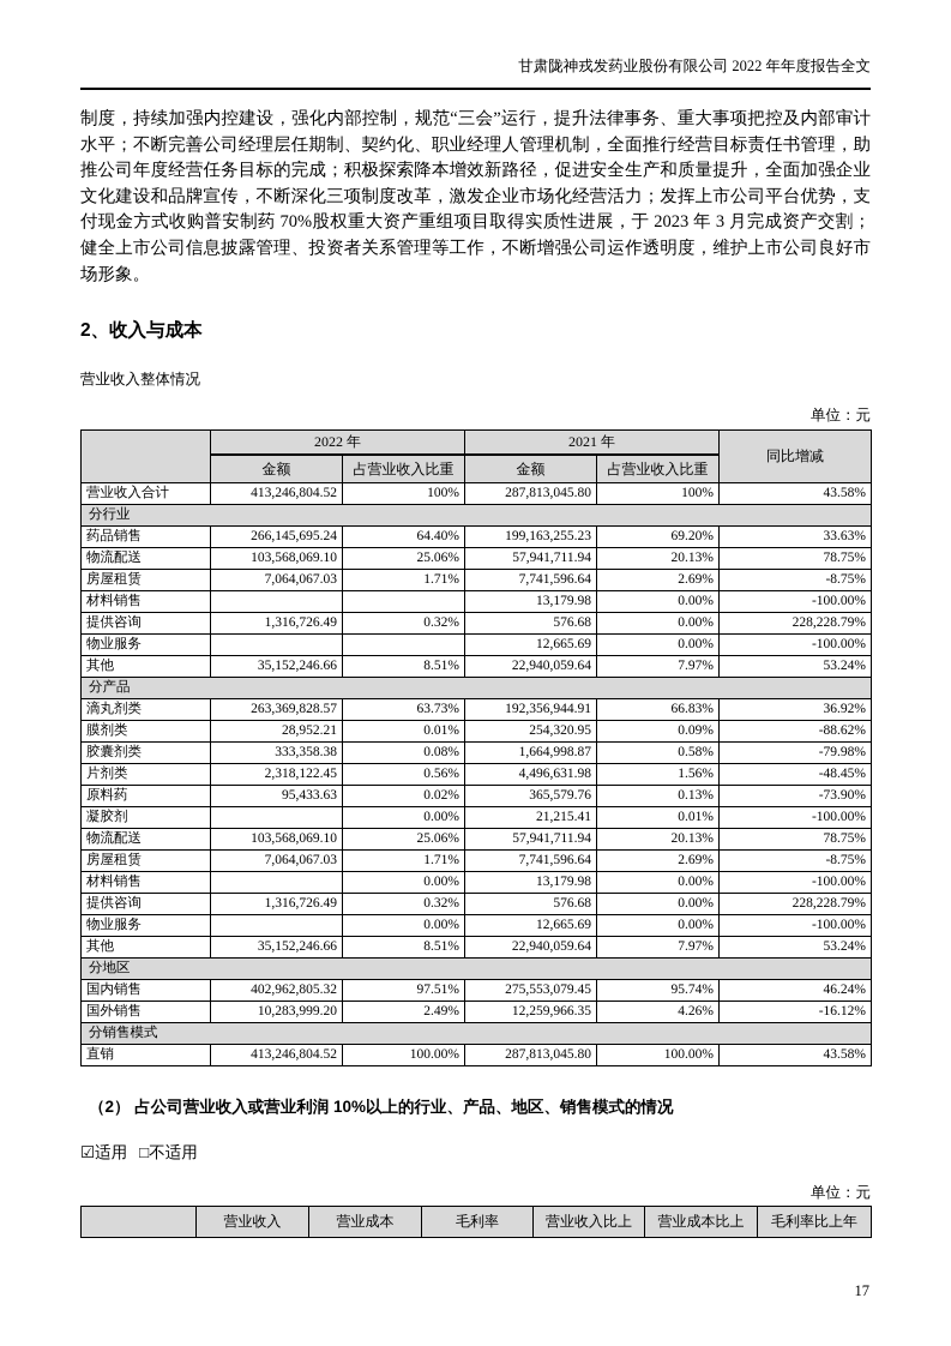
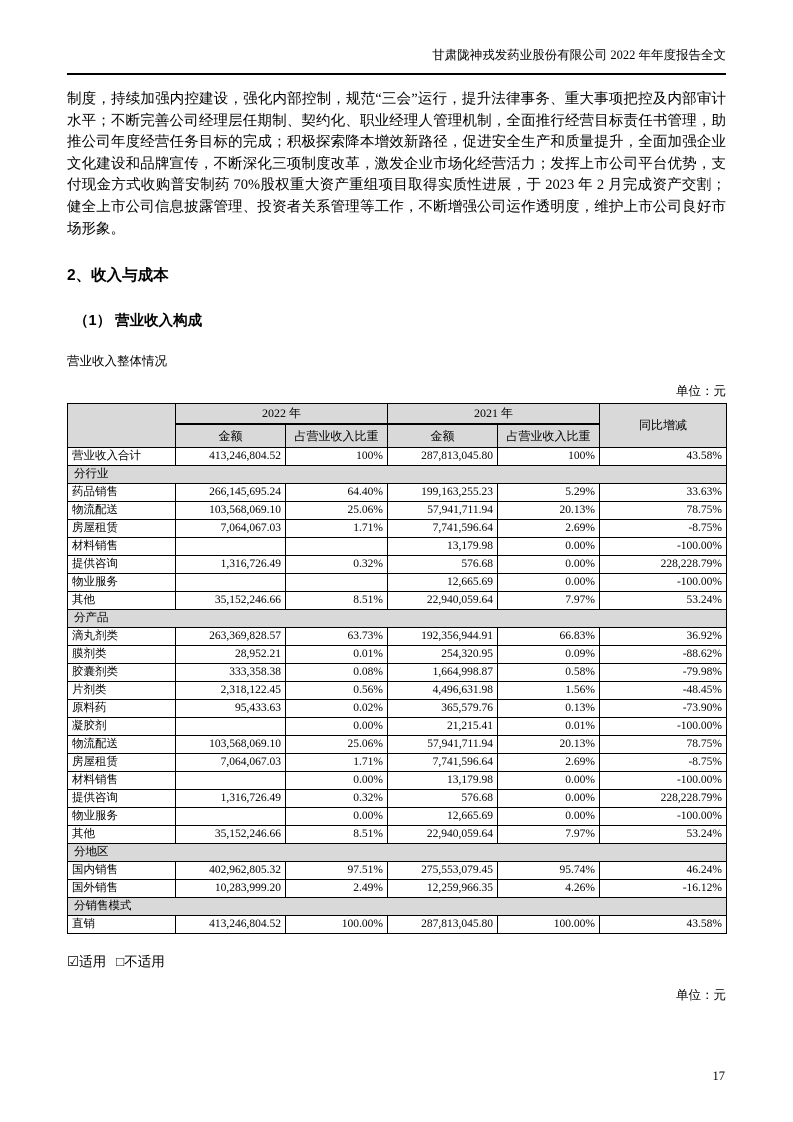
  甘肃陇神戎发药业股份有限公司 2022 年年度报告全文
- 制度，持续加强内控建设，强化内部控制，规范“三会”运行，提升法律事务、重大事项把控及内部审计水平；不断完善公司经理层任期制、契约化、职业经理人管理机制，全面推行经营目标责任书管理，助推公司年度经营任务目标的完成；积极探索降本增效新路径，促进安全生产和质量提升，全面加强企业文化建设和品牌宣传，不断深化三项制度改革，激发企业市场化经营活力；发挥上市公司平台优势，支付现金方式收购普安制药 70%股权重大资产重组项目取得实质性进展，于 2023 年 3 月完成资产交割；健全上市公司信息披露管理、投资者关系管理等工作，不断增强公司运作透明度，维护上市公司良好市场形象。
+ 制度，持续加强内控建设，强化内部控制，规范“三会”运行，提升法律事务、重大事项把控及内部审计水平；不断完善公司经理层任期制、契约化、职业经理人管理机制，全面推行经营目标责任书管理，助推公司年度经营任务目标的完成；积极探索降本增效新路径，促进安全生产和质量提升，全面加强企业文化建设和品牌宣传，不断深化三项制度改革，激发企业市场化经营活力；发挥上市公司平台优势，支付现金方式收购普安制药 70%股权重大资产重组项目取得实质性进展，于 2023 年 2 月完成资产交割；健全上市公司信息披露管理、投资者关系管理等工作，不断增强公司运作透明度，维护上市公司良好市场形象。
  2、收入与成本
+ （1） 营业收入构成
  营业收入整体情况
  单位：元
  	2022 年	2021 年	同比增减
  金额	占营业收入比重	金额	占营业收入比重
  营业收入合计	413,246,804.52	100%	287,813,045.80	100%	43.58%
  分行业
- 药品销售	266,145,695.24	64.40%	199,163,255.23	69.20%	33.63%
+ 药品销售	266,145,695.24	64.40%	199,163,255.23	5.29%	33.63%
  物流配送	103,568,069.10	25.06%	57,941,711.94	20.13%	78.75%
  房屋租赁	7,064,067.03	1.71%	7,741,596.64	2.69%	-8.75%
  材料销售			13,179.98	0.00%	-100.00%
  提供咨询	1,316,726.49	0.32%	576.68	0.00%	228,228.79%
  物业服务			12,665.69	0.00%	-100.00%
  其他	35,152,246.66	8.51%	22,940,059.64	7.97%	53.24%
  分产品
  滴丸剂类	263,369,828.57	63.73%	192,356,944.91	66.83%	36.92%
  膜剂类	28,952.21	0.01%	254,320.95	0.09%	-88.62%
  胶囊剂类	333,358.38	0.08%	1,664,998.87	0.58%	-79.98%
  片剂类	2,318,122.45	0.56%	4,496,631.98	1.56%	-48.45%
  原料药	95,433.63	0.02%	365,579.76	0.13%	-73.90%
  凝胶剂		0.00%	21,215.41	0.01%	-100.00%
  物流配送	103,568,069.10	25.06%	57,941,711.94	20.13%	78.75%
  房屋租赁	7,064,067.03	1.71%	7,741,596.64	2.69%	-8.75%
  材料销售		0.00%	13,179.98	0.00%	-100.00%
  提供咨询	1,316,726.49	0.32%	576.68	0.00%	228,228.79%
  物业服务		0.00%	12,665.69	0.00%	-100.00%
  其他	35,152,246.66	8.51%	22,940,059.64	7.97%	53.24%
  分地区
  国内销售	402,962,805.32	97.51%	275,553,079.45	95.74%	46.24%
  国外销售	10,283,999.20	2.49%	12,259,966.35	4.26%	-16.12%
  分销售模式
  直销	413,246,804.52	100.00%	287,813,045.80	100.00%	43.58%
- （2） 占公司营业收入或营业利润 10%以上的行业、产品、地区、销售模式的情况
  ☑适用 □不适用
  单位：元
- 	营业收入	营业成本	毛利率	营业收入比上	营业成本比上	毛利率比上年
  17
